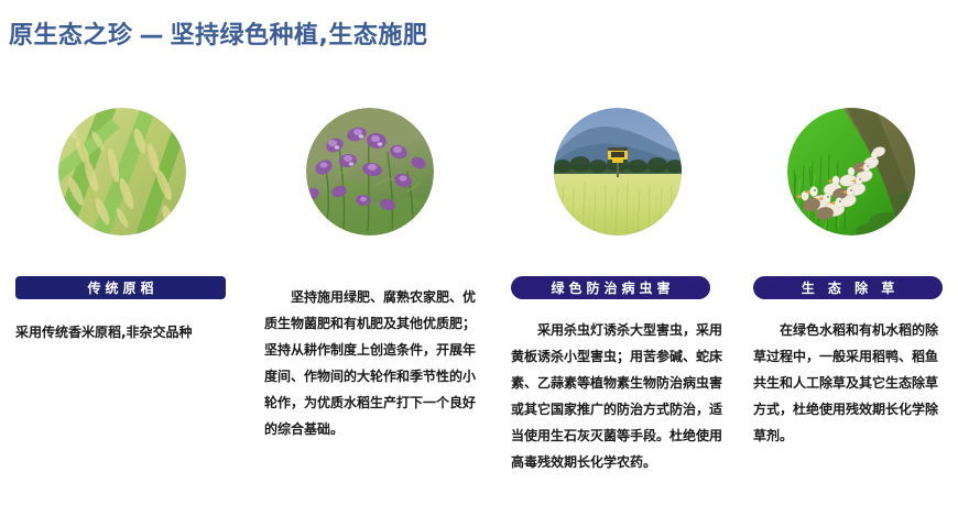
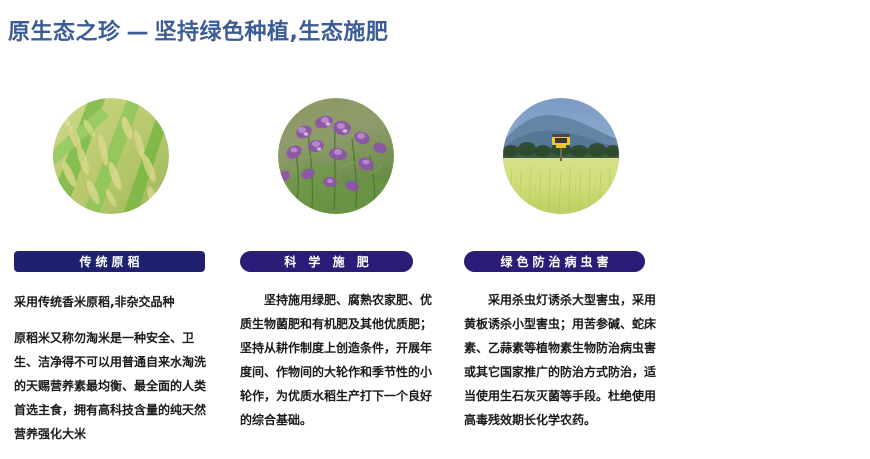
  原生态之珍 — 坚持绿色种植,生态施肥
  传统原稻
  采用传统香米原稻,非杂交品种
+ 原稻米又称勿淘米是一种安全、卫生、洁净得不可以用普通自来水淘洗的天赐营养素最均衡、最全面的人类首选主食，拥有高科技含量的纯天然营养强化大米
+ 科 学 施 肥
  坚持施用绿肥、腐熟农家肥、优质生物菌肥和有机肥及其他优质肥；坚持从耕作制度上创造条件，开展年度间、作物间的大轮作和季节性的小轮作，为优质水稻生产打下一个良好的综合基础。
  绿色防治病虫害
  采用杀虫灯诱杀大型害虫，采用黄板诱杀小型害虫；用苦参碱、蛇床素、乙蒜素等植物素生物防治病虫害或其它国家推广的防治方式防治，适当使用生石灰灭菌等手段。杜绝使用高毒残效期长化学农药。
- 生 态 除 草
- 在绿色水稻和有机水稻的除草过程中，一般采用稻鸭、稻鱼共生和人工除草及其它生态除草方式，杜绝使用残效期长化学除草剂。
